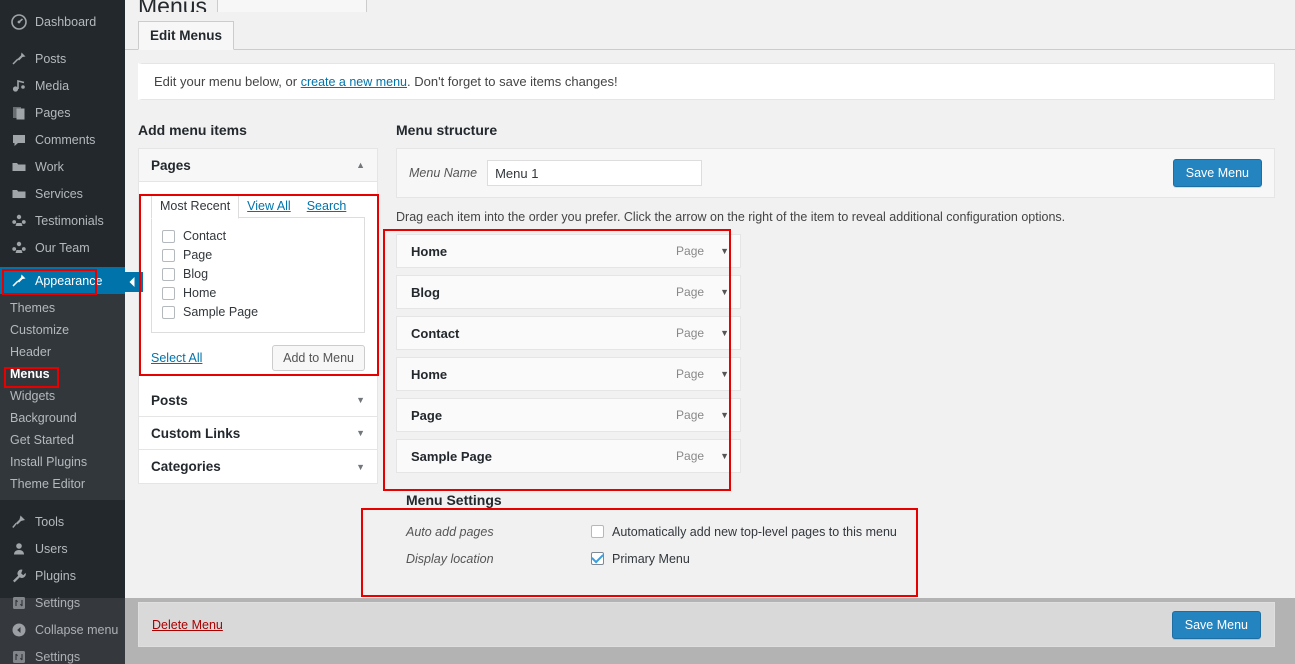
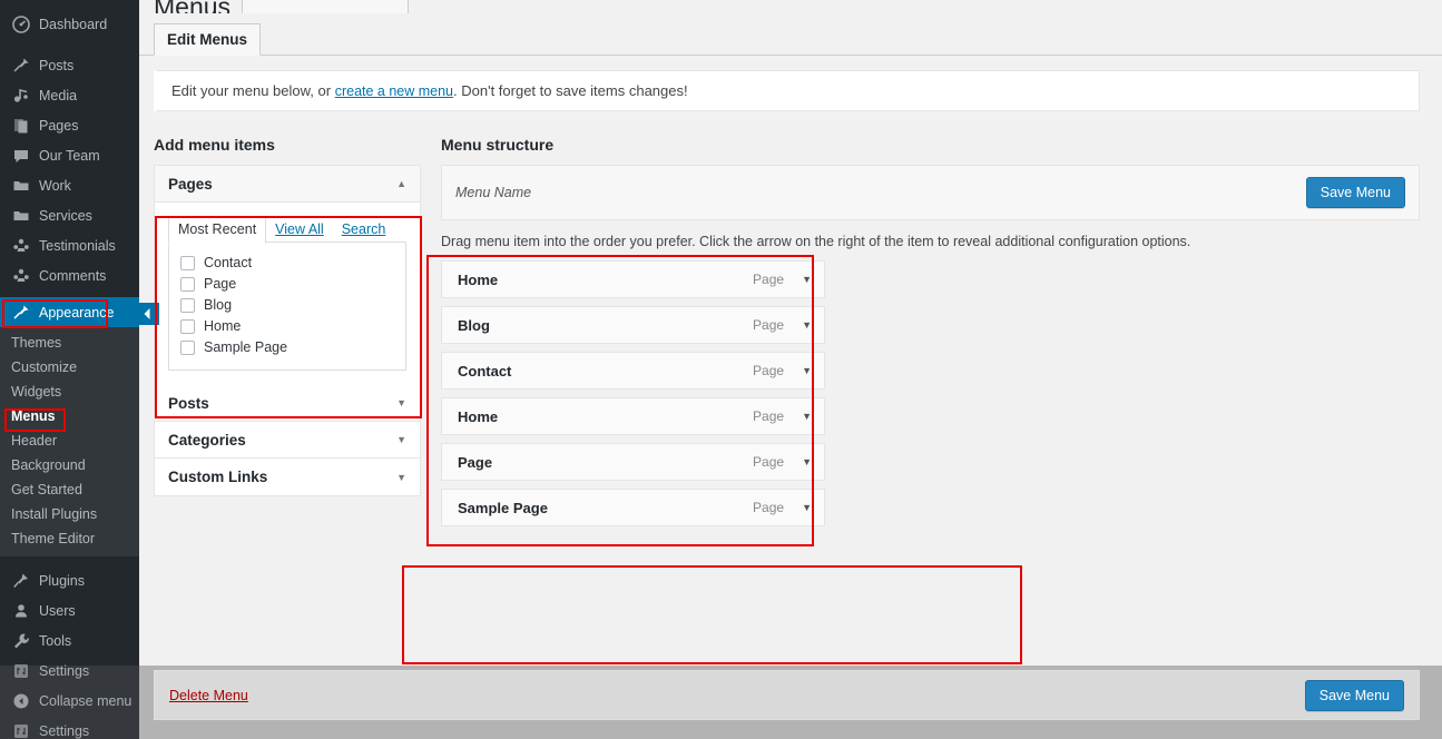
  Dashboard
  Posts
  Media
  Pages
- Comments
+ Our Team
  Work
  Services
  Testimonials
- Our Team
+ Comments
  Appearance
  Themes
  Customize
- Header
+ Widgets
  Menus
- Widgets
+ Header
  Background
  Get Started
  Install Plugins
  Theme Editor
- Tools
+ Plugins
  Users
- Plugins
+ Tools
  Settings
  Collapse menu
  Settings
  Menus
  Edit Menus
  Edit your menu below, or create a new menu. Don't forget to save items changes!
  Add menu items
  Pages
  ▲
  Most Recent
  View All
  Search
  Contact
  Page
  Blog
  Home
  Sample Page
- Select All
- Add to Menu
  Posts
  ▼
- Custom Links
+ Categories
  ▼
- Categories
+ Custom Links
  ▼
  Menu structure
  Menu Name
- Menu 1
  Save Menu
- Drag each item into the order you prefer. Click the arrow on the right of the item to reveal additional configuration options.
+ Drag menu item into the order you prefer. Click the arrow on the right of the item to reveal additional configuration options.
  Home
  Page
  ▼
  Blog
  Page
  ▼
  Contact
  Page
  ▼
  Home
  Page
  ▼
  Page
  Page
  ▼
  Sample Page
  Page
  ▼
- Menu Settings
- Auto add pages
- Automatically add new top-level pages to this menu
- Display location
- Primary Menu
  Delete Menu
  Save Menu
